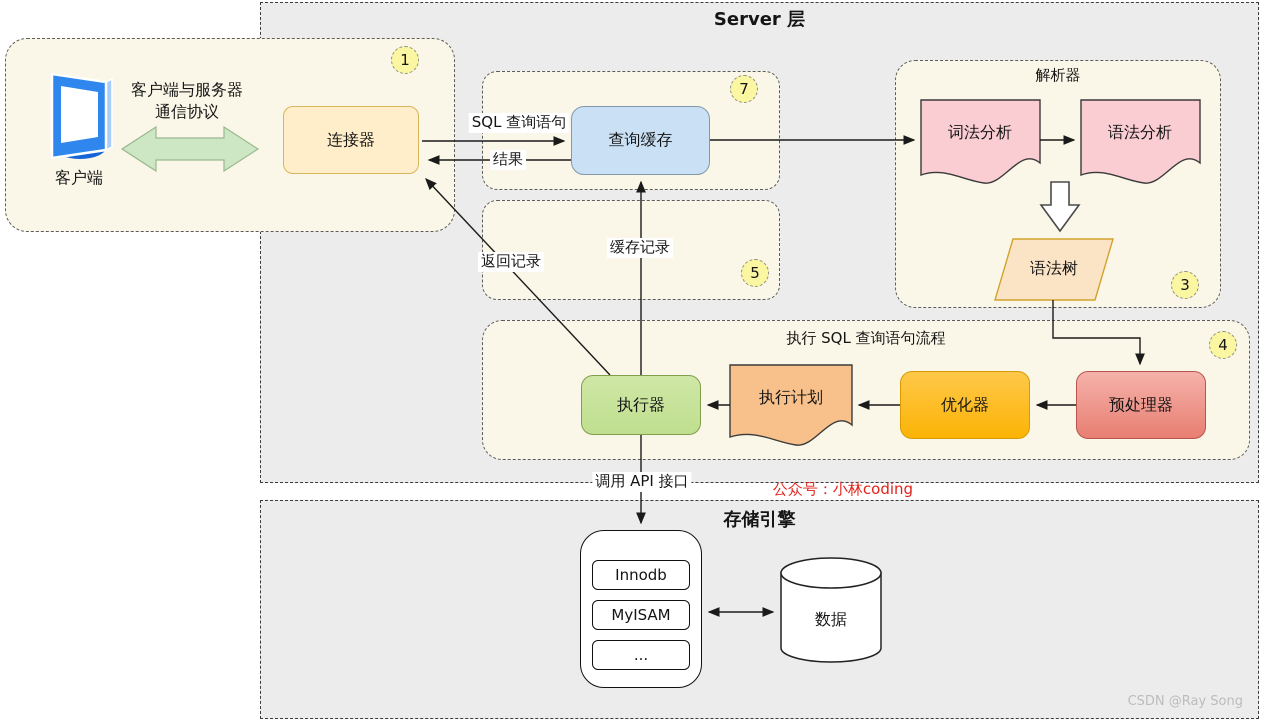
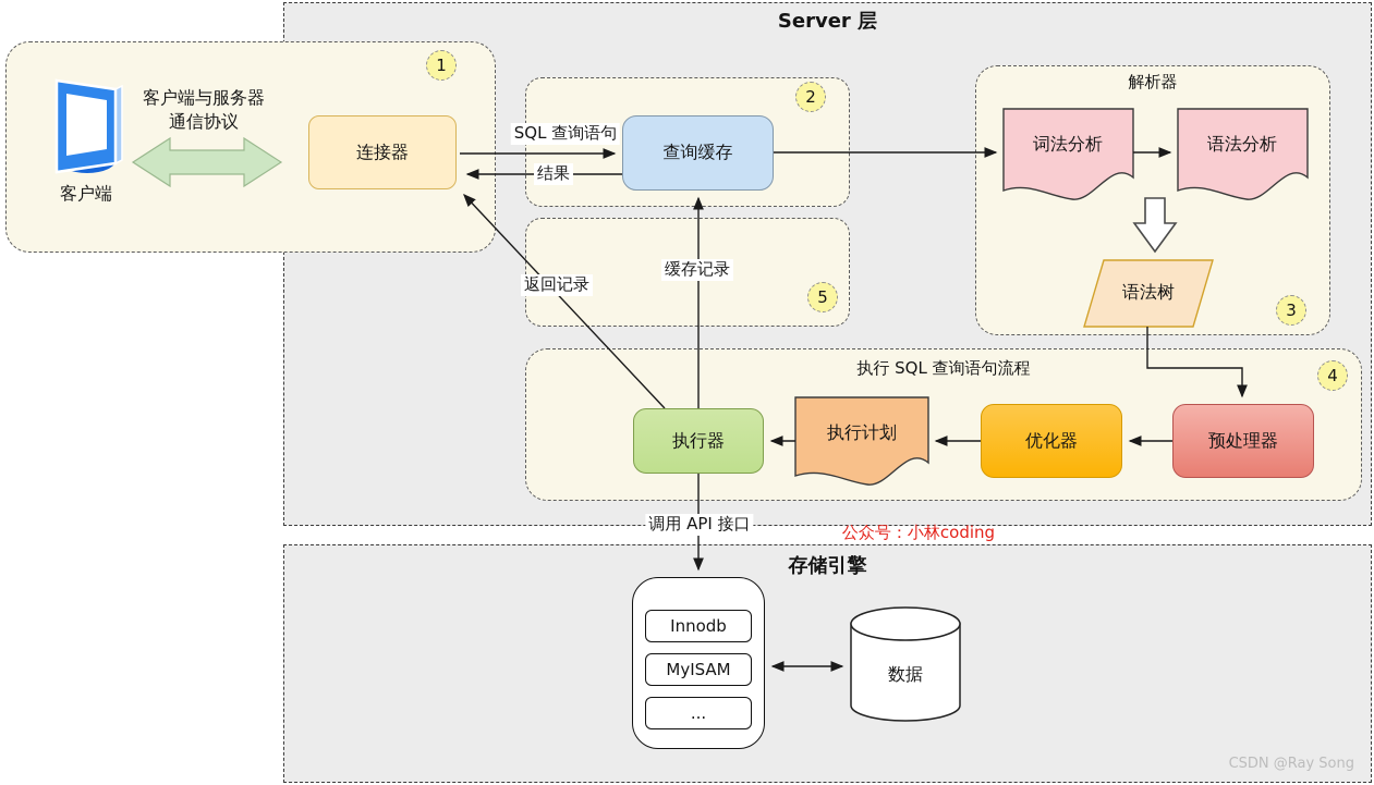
  Server 层
  存储引擎
  解析器
  执行 SQL 查询语句流程
  连接器
  查询缓存
  执行器
  优化器
  预处理器
  词法分析
  语法分析
  语法树
  执行计划
  数据
  客户端与服务器
  通信协议
  客户端
  SQL 查询语句
  结果
  返回记录
  缓存记录
  调用 API 接口
  1
- 7
+ 2
  3
  4
  5
  Innodb
  MyISAM
  ...
  公众号：小林coding
  CSDN @Ray Song
